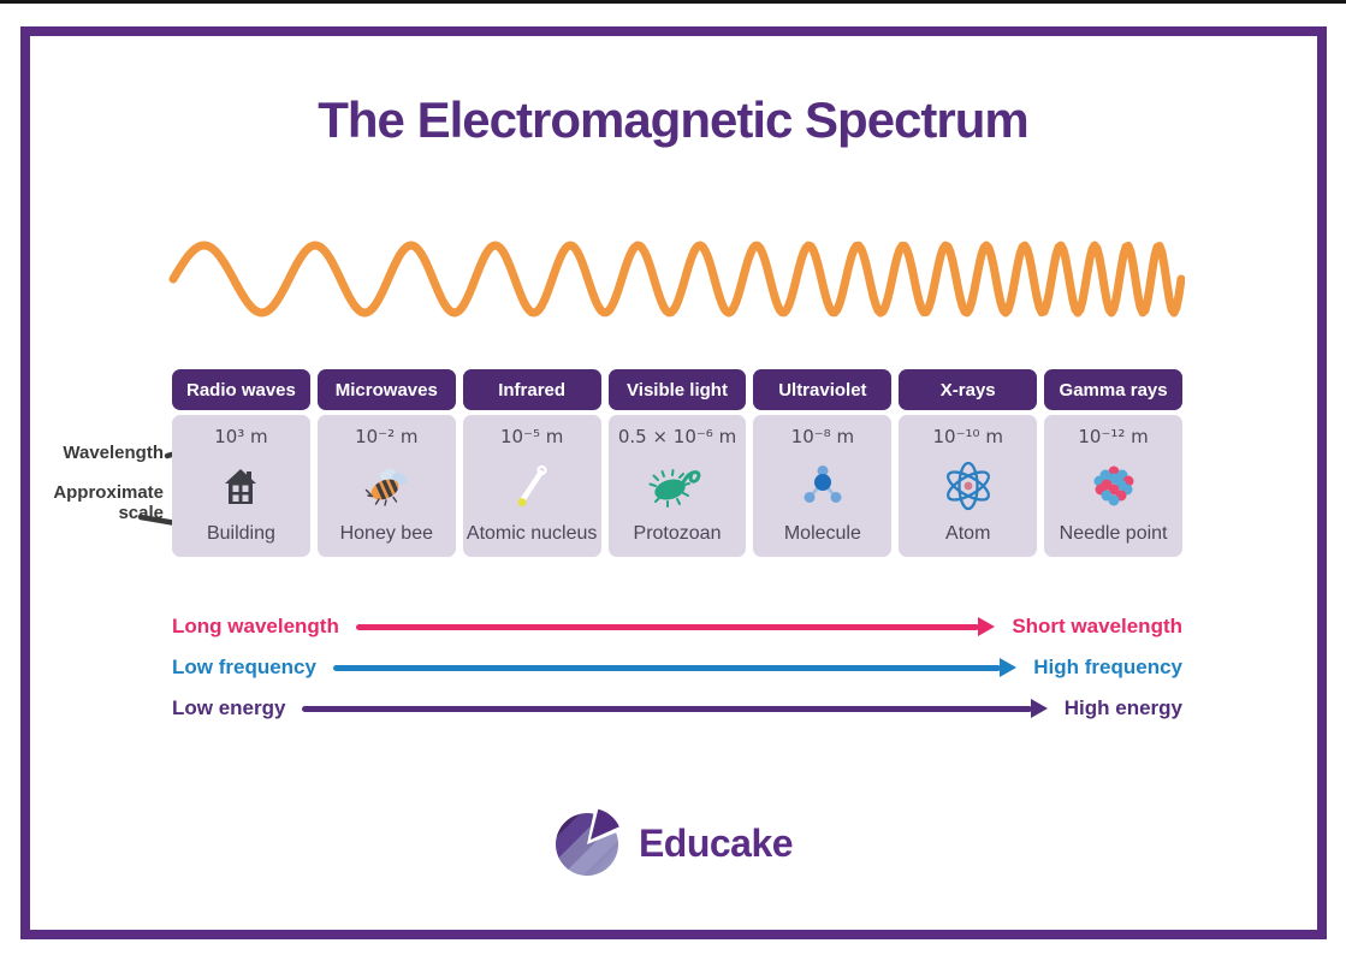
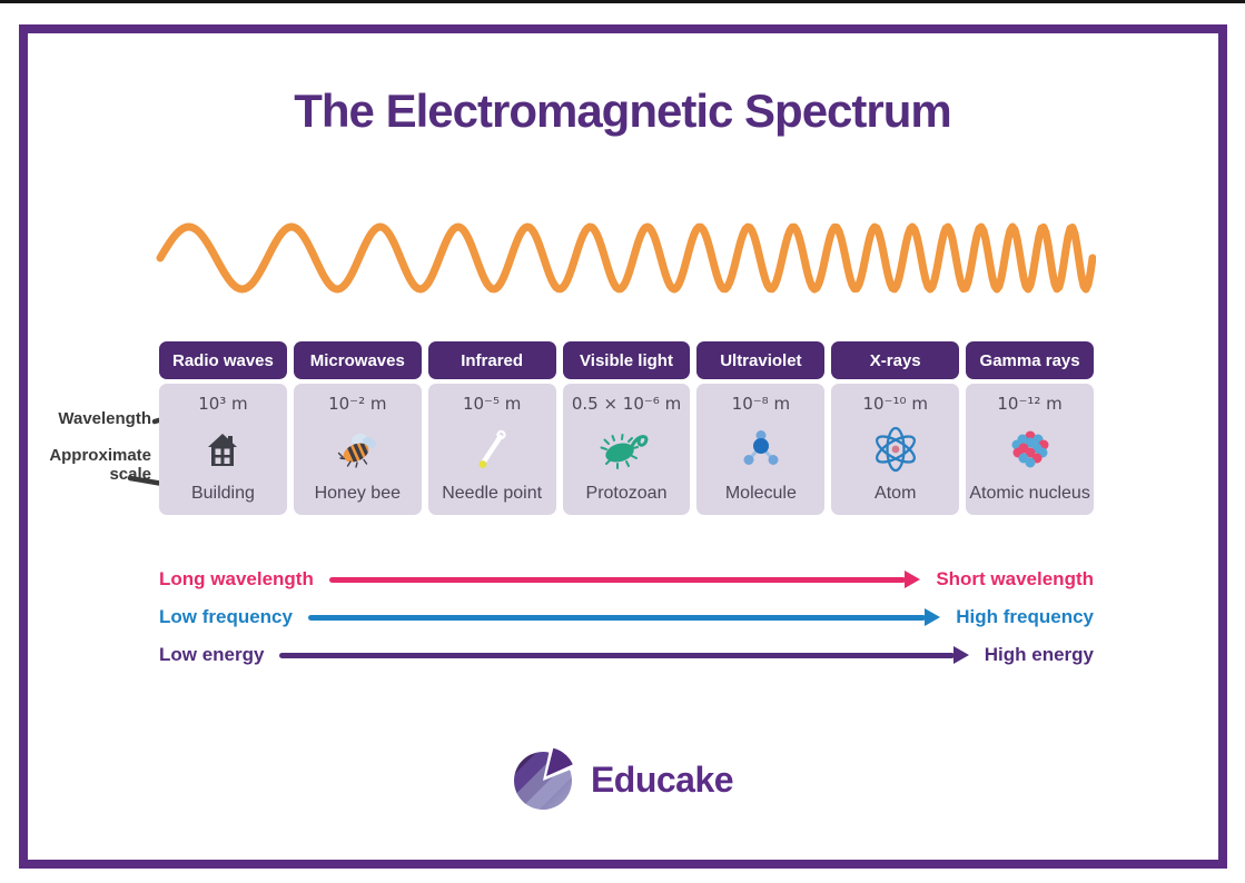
  The Electromagnetic Spectrum
  Wavelength
  Approximate
  scale
  Radio waves
  10³ m
  Building
  Microwaves
  10⁻² m
  Honey bee
  Infrared
  10⁻⁵ m
- Atomic nucleus
+ Needle point
  Visible light
  0.5 × 10⁻⁶ m
  Protozoan
  Ultraviolet
  10⁻⁸ m
  Molecule
  X-rays
  10⁻¹⁰ m
  Atom
  Gamma rays
  10⁻¹² m
- Needle point
+ Atomic nucleus
  Long wavelength
  Short wavelength
  Low frequency
  High frequency
  Low energy
  High energy
  Educake
